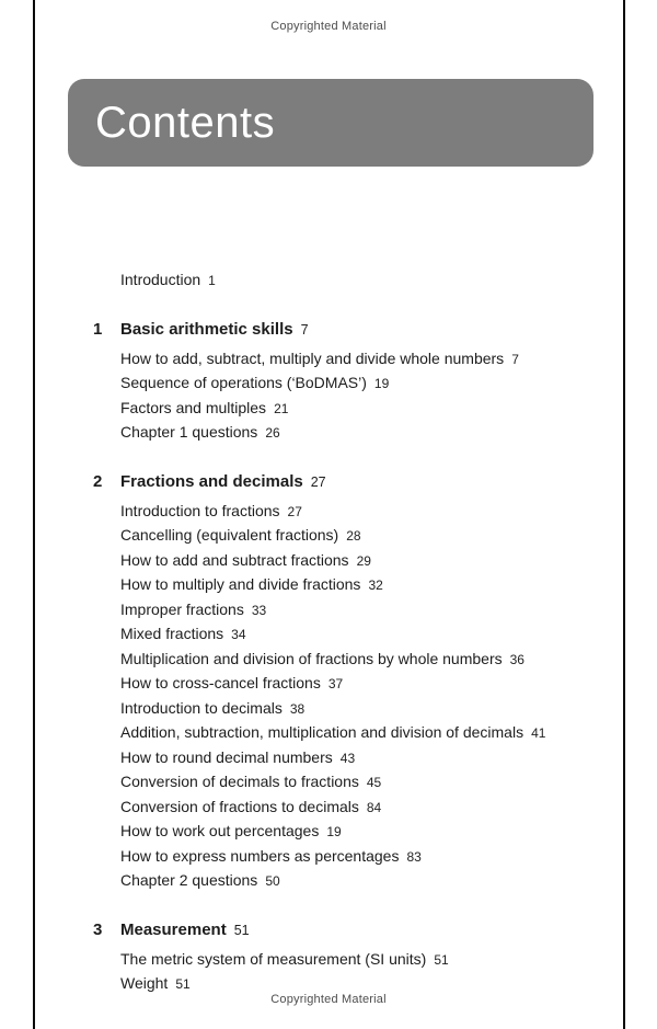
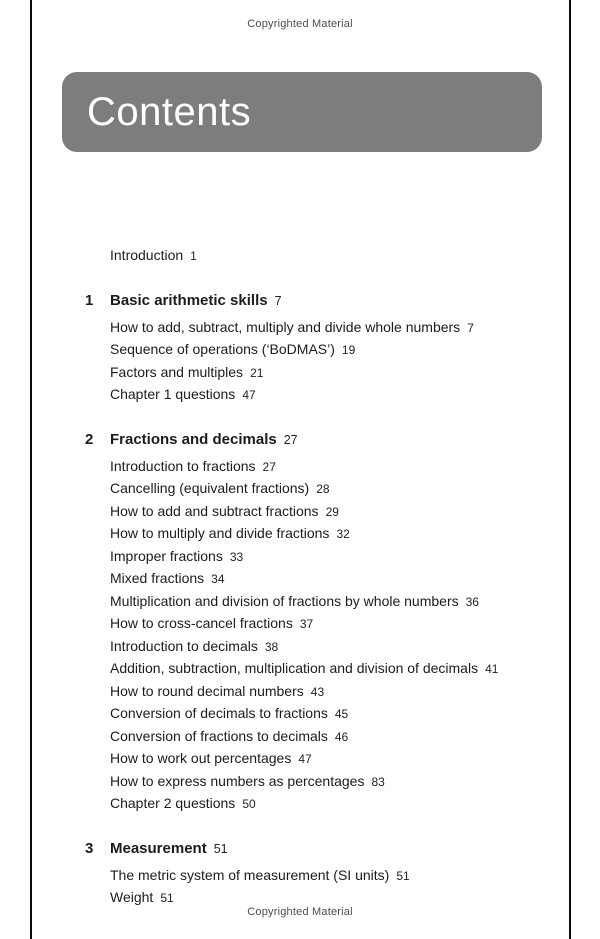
  Copyrighted Material
  Contents
  Introduction 1
  1 Basic arithmetic skills 7
  How to add, subtract, multiply and divide whole numbers 7
  Sequence of operations (‘BoDMAS’) 19
  Factors and multiples 21
- Chapter 1 questions 26
+ Chapter 1 questions 47
  2 Fractions and decimals 27
  Introduction to fractions 27
  Cancelling (equivalent fractions) 28
  How to add and subtract fractions 29
  How to multiply and divide fractions 32
  Improper fractions 33
  Mixed fractions 34
  Multiplication and division of fractions by whole numbers 36
  How to cross-cancel fractions 37
  Introduction to decimals 38
  Addition, subtraction, multiplication and division of decimals 41
  How to round decimal numbers 43
  Conversion of decimals to fractions 45
- Conversion of fractions to decimals 84
+ Conversion of fractions to decimals 46
- How to work out percentages 19
+ How to work out percentages 47
  How to express numbers as percentages 83
  Chapter 2 questions 50
  3 Measurement 51
  The metric system of measurement (SI units) 51
  Weight 51
  Copyrighted Material
